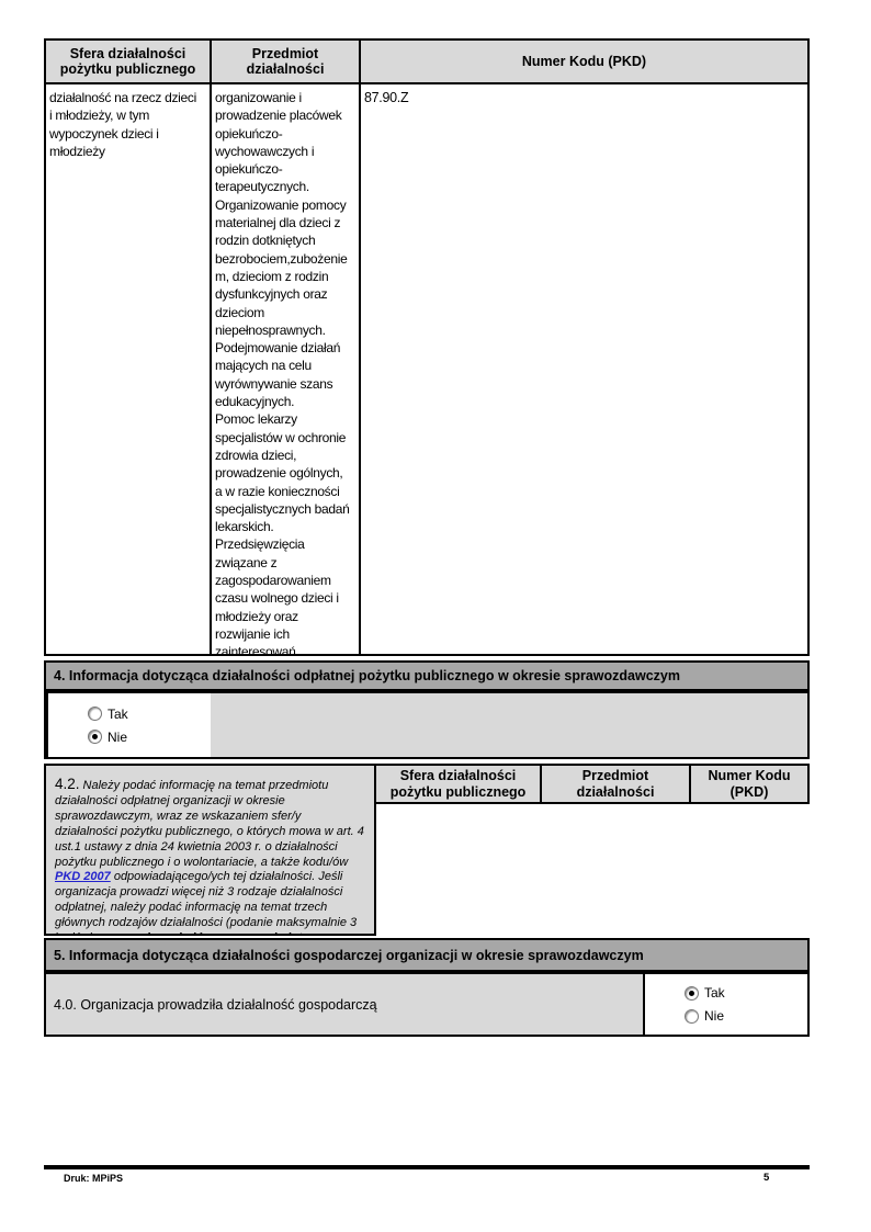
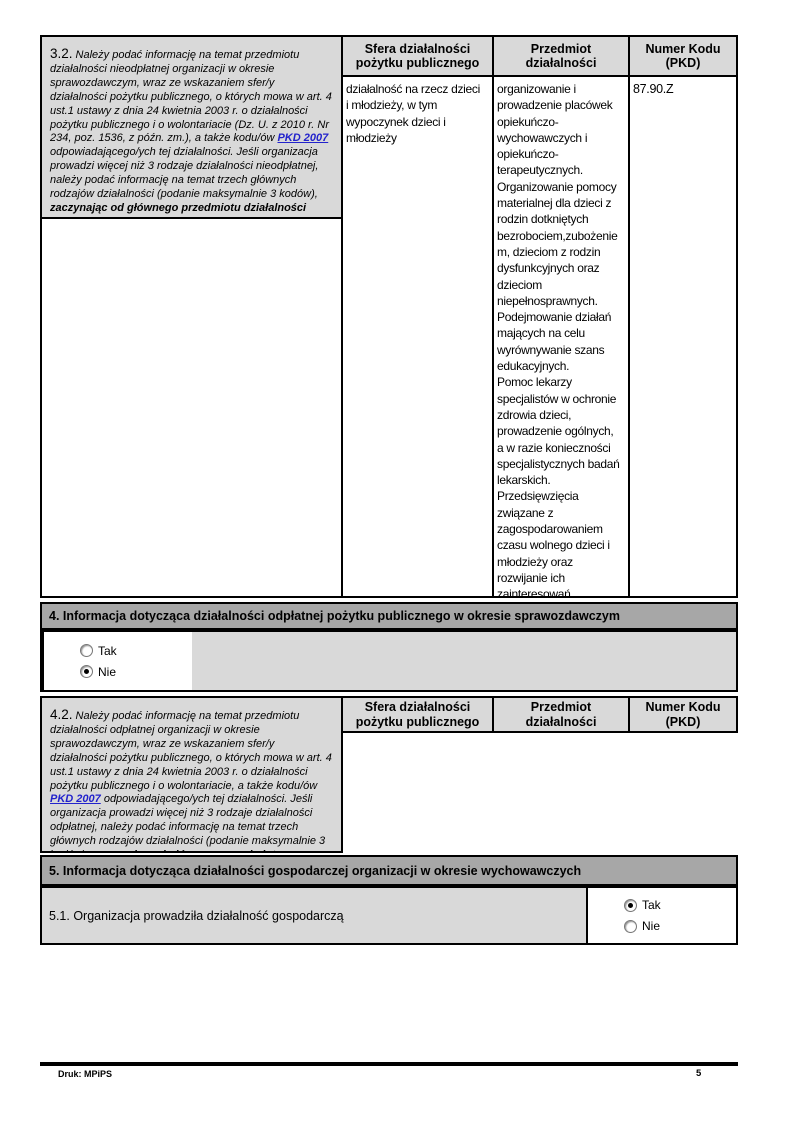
+ 3.2. Należy podać informację na temat przedmiotu działalności nieodpłatnej organizacji w okresie sprawozdawczym, wraz ze wskazaniem sfer/y działalności pożytku publicznego, o których mowa w art. 4 ust.1 ustawy z dnia 24 kwietnia 2003 r. o działalności pożytku publicznego i o wolontariacie (Dz. U. z 2010 r. Nr 234, poz. 1536, z późn. zm.), a także kodu/ów PKD 2007 odpowiadającego/ych tej działalności. Jeśli organizacja prowadzi więcej niż 3 rodzaje działalności nieodpłatnej, należy podać informację na temat trzech głównych rodzajów działalności (podanie maksymalnie 3 kodów), zaczynając od głównego przedmiotu działalności
  Sfera działalności pożytku publicznego
  działalność na rzecz dzieci
  i młodzieży, w tym
  wypoczynek dzieci i
  młodzieży
  Przedmiot działalności
  organizowanie i
  prowadzenie placówek
  opiekuńczo-
  wychowawczych i
  opiekuńczo-
  terapeutycznych.
  Organizowanie pomocy
  materialnej dla dzieci z
  rodzin dotkniętych
  bezrobociem,zubożenie
  m, dzieciom z rodzin
  dysfunkcyjnych oraz
  dzieciom
  niepełnosprawnych.
  Podejmowanie działań
  mających na celu
  wyrównywanie szans
  edukacyjnych.
  Pomoc lekarzy
  specjalistów w ochronie
  zdrowia dzieci,
  prowadzenie ogólnych,
  a w razie konieczności
  specjalistycznych badań
  lekarskich.
  Przedsięwzięcia
  związane z
  zagospodarowaniem
  czasu wolnego dzieci i
  młodzieży oraz
  rozwijanie ich
  zainteresowań.
  Numer Kodu (PKD)
  87.90.Z
  4. Informacja dotycząca działalności odpłatnej pożytku publicznego w okresie sprawozdawczym
  Tak
  Nie
  4.2. Należy podać informację na temat przedmiotu działalności odpłatnej organizacji w okresie sprawozdawczym, wraz ze wskazaniem sfer/y działalności pożytku publicznego, o których mowa w art. 4 ust.1 ustawy z dnia 24 kwietnia 2003 r. o działalności pożytku publicznego i o wolontariacie, a także kodu/ów PKD 2007 odpowiadającego/ych tej działalności. Jeśli organizacja prowadzi więcej niż 3 rodzaje działalności odpłatnej, należy podać informację na temat trzech głównych rodzajów działalności (podanie maksymalnie 3
  Sfera działalności pożytku publicznego
  Przedmiot działalności
  Numer Kodu (PKD)
- 5. Informacja dotycząca działalności gospodarczej organizacji w okresie sprawozdawczym
+ 5. Informacja dotycząca działalności gospodarczej organizacji w okresie wychowawczych
- 4.0. Organizacja prowadziła działalność gospodarczą
+ 5.1. Organizacja prowadziła działalność gospodarczą
  Tak
  Nie
  Druk: MPiPS
  5
